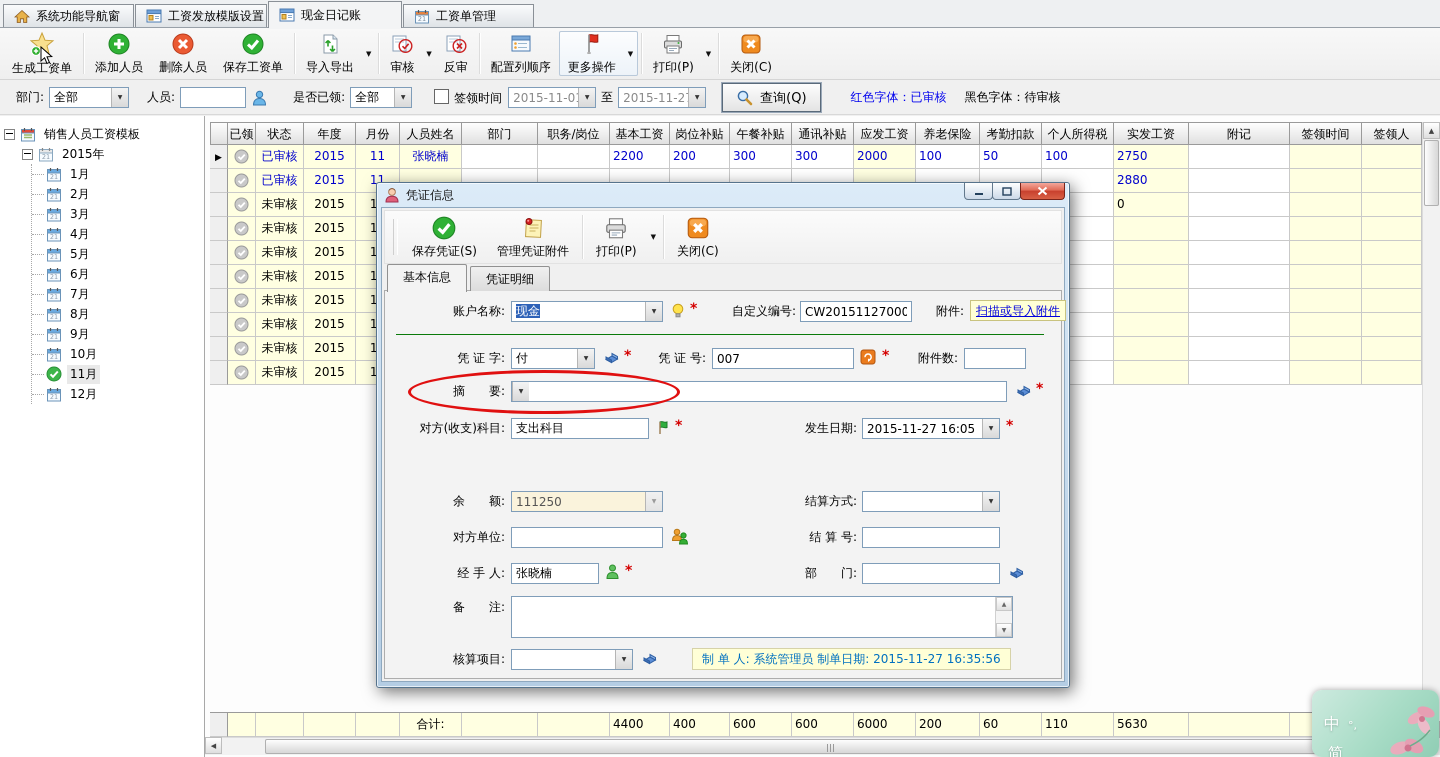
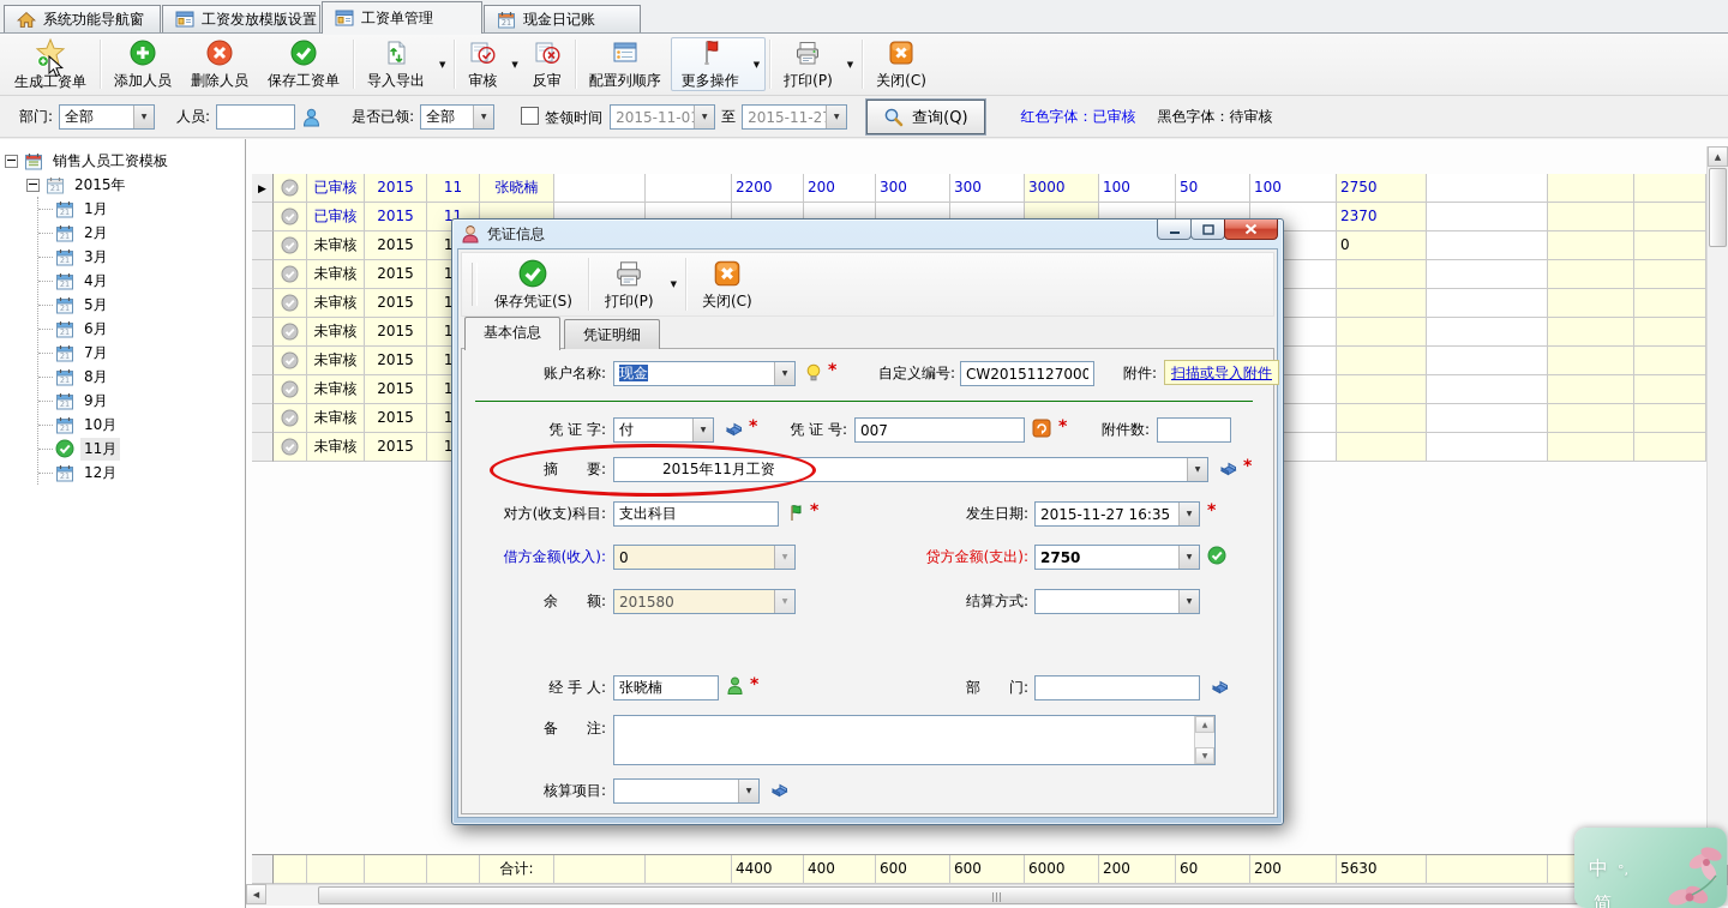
  系统功能导航窗
  工资发放模版设置
- 现金日记账
+ 工资单管理
  21
- 工资单管理
+ 现金日记账
  生成工资单
  添加人员
  删除人员
  保存工资单
  导入导出
  ▼
  审核
  ▼
  反审
  配置列顺序
  更多操作
  ▼
  打印(P)
  ▼
  关闭(C)
  部门:
  全部
  人员:
  是否已领:
  全部
  签领时间
  2015-11-0
  至
  2015-11-2
  查询(Q)
  红色字体：已审核
  黑色字体：待审核
  销售人员工资模板
  21
  2015年
  21
  1月
  21
  2月
  21
  3月
  21
  4月
  21
  5月
  21
  6月
  21
  7月
  21
  8月
  21
  9月
  21
  10月
  11月
  21
  12月
- 已领 状态 年度 月份 人员姓名 部门 职务/岗位 基本工资 岗位补贴 午餐补贴 通讯补贴 应发工资 养老保险 考勤扣款 个人所得税 实发工资 附记 签领时间 签领人
- ▶ 已审核 2015 11 张晓楠 2200 200 300 300 2000 100 50 100 2750
+ ▶ 已审核 2015 11 张晓楠 2200 200 300 300 3000 100 50 100 2750
- 已审核 2015 11 2880
+ 已审核 2015 11 2370
  未审核 2015 1 0
  未审核 2015 1
  未审核 2015 1
  未审核 2015 1
  未审核 2015 1
  未审核 2015 1
  未审核 2015 1
  未审核 2015 1
- 合计: 4400 400 600 600 6000 200 60 110 5630
+ 合计: 4400 400 600 600 6000 200 60 200 5630
  ▲
  ◀
  凭证信息
  保存凭证(S)
- 管理凭证附件
  打印(P)
  ▼
  关闭(C)
  基本信息
  凭证明细
  账户名称:
  现金
  *
  自定义编号:
  CW20151127000
  附件:
  扫描或导入附件
  凭 证 字:
  付
  *
  凭 证 号:
  007
  *
  附件数:
  摘 要:
+ 2015年11月工资
  *
  对方(收支)科目:
  支出科目
  *
  发生日期:
- 2015-11-27 16:05
+ 2015-11-27 16:35
  *
+ 借方金额(收入):
+ 0
+ 贷方金额(支出):
+ 2750
  余 额:
- 111250
+ 201580
  结算方式:
- 对方单位:
- 结 算 号:
  经 手 人:
  张晓楠
  *
  部 门:
  备 注:
  核算项目:
- 制 单 人: 系统管理员 制单日期: 2015-11-27 16:35:56
  中 °,
  简
